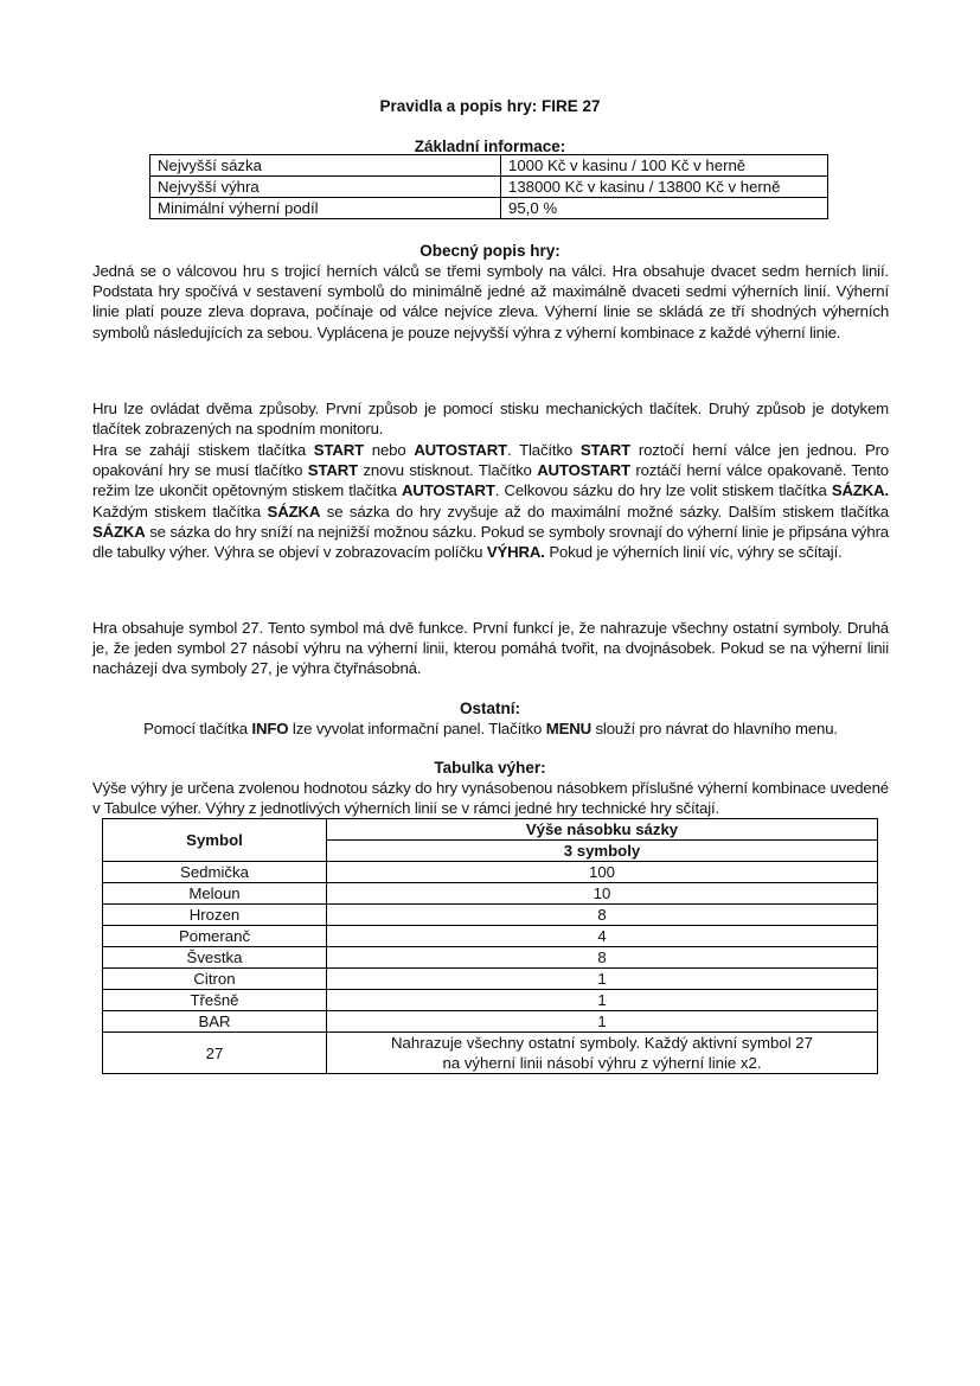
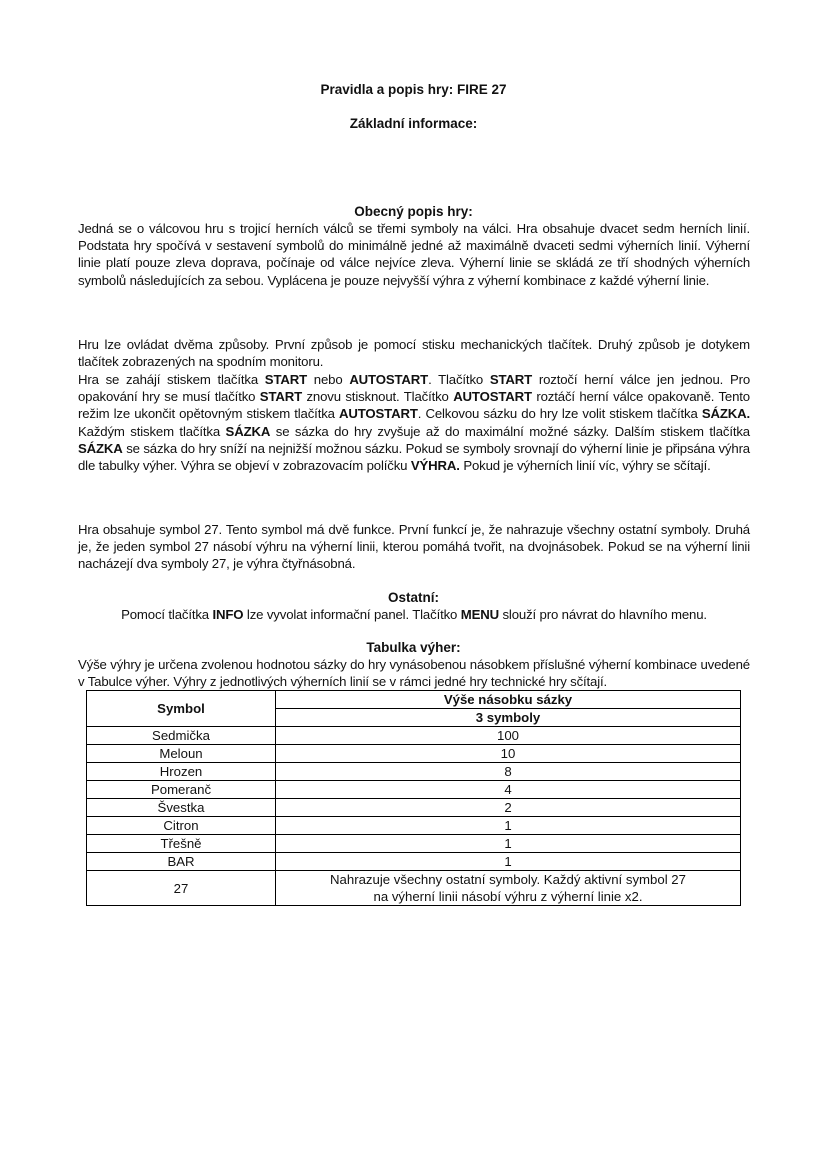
  Pravidla a popis hry: FIRE 27
  Základní informace:
- Nejvyšší sázka	1000 Kč v kasinu / 100 Kč v herně
- Nejvyšší výhra	138000 Kč v kasinu / 13800 Kč v herně
- Minimální výherní podíl	95,0 %
  Obecný popis hry:
  Jedná se o válcovou hru s trojicí herních válců se třemi symboly na válci. Hra obsahuje dvacet sedm herních linií. Podstata hry spočívá v sestavení symbolů do minimálně jedné až maximálně dvaceti sedmi výherních linií. Výherní linie platí pouze zleva doprava, počínaje od válce nejvíce zleva. Výherní linie se skládá ze tří shodných výherních symbolů následujících za sebou. Vyplácena je pouze nejvyšší výhra z výherní kombinace z každé výherní linie.
  Hru lze ovládat dvěma způsoby. První způsob je pomocí stisku mechanických tlačítek. Druhý způsob je dotykem tlačítek zobrazených na spodním monitoru.
  Hra se zahájí stiskem tlačítka START nebo AUTOSTART. Tlačítko START roztočí herní válce jen jednou. Pro opakování hry se musí tlačítko START znovu stisknout. Tlačítko AUTOSTART roztáčí herní válce opakovaně. Tento režim lze ukončit opětovným stiskem tlačítka AUTOSTART. Celkovou sázku do hry lze volit stiskem tlačítka SÁZKA. Každým stiskem tlačítka SÁZKA se sázka do hry zvyšuje až do maximální možné sázky. Dalším stiskem tlačítka SÁZKA se sázka do hry sníží na nejnižší možnou sázku. Pokud se symboly srovnají do výherní linie je připsána výhra dle tabulky výher. Výhra se objeví v zobrazovacím políčku VÝHRA. Pokud je výherních linií víc, výhry se sčítají.
  Hra obsahuje symbol 27. Tento symbol má dvě funkce. První funkcí je, že nahrazuje všechny ostatní symboly. Druhá je, že jeden symbol 27 násobí výhru na výherní linii, kterou pomáhá tvořit, na dvojnásobek. Pokud se na výherní linii nacházejí dva symboly 27, je výhra čtyřnásobná.
  Ostatní:
  Pomocí tlačítka INFO lze vyvolat informační panel. Tlačítko MENU slouží pro návrat do hlavního menu.
  Tabulka výher:
  Výše výhry je určena zvolenou hodnotou sázky do hry vynásobenou násobkem příslušné výherní kombinace uvedené v Tabulce výher. Výhry z jednotlivých výherních linií se v rámci jedné hry technické hry sčítají.
  Symbol	Výše násobku sázky
  3 symboly
  Sedmička	100
  Meloun	10
  Hrozen	8
  Pomeranč	4
- Švestka	8
+ Švestka	2
  Citron	1
  Třešně	1
  BAR	1
  27	Nahrazuje všechny ostatní symboly. Každý aktivní symbol 27 na výherní linii násobí výhru z výherní linie x2.
